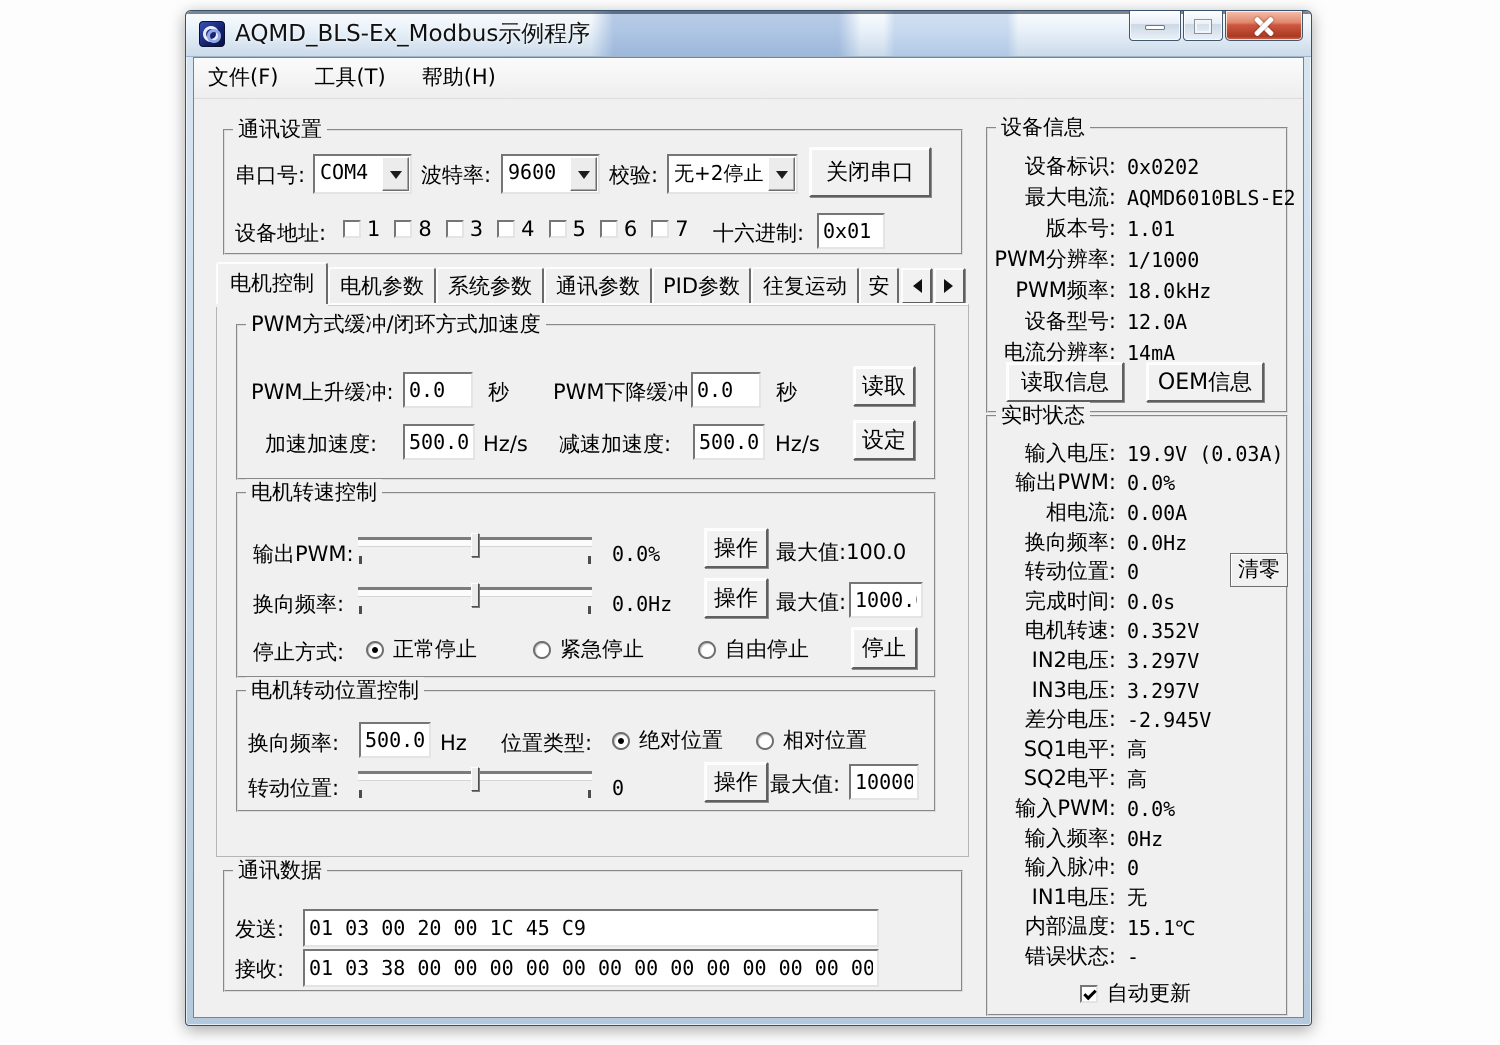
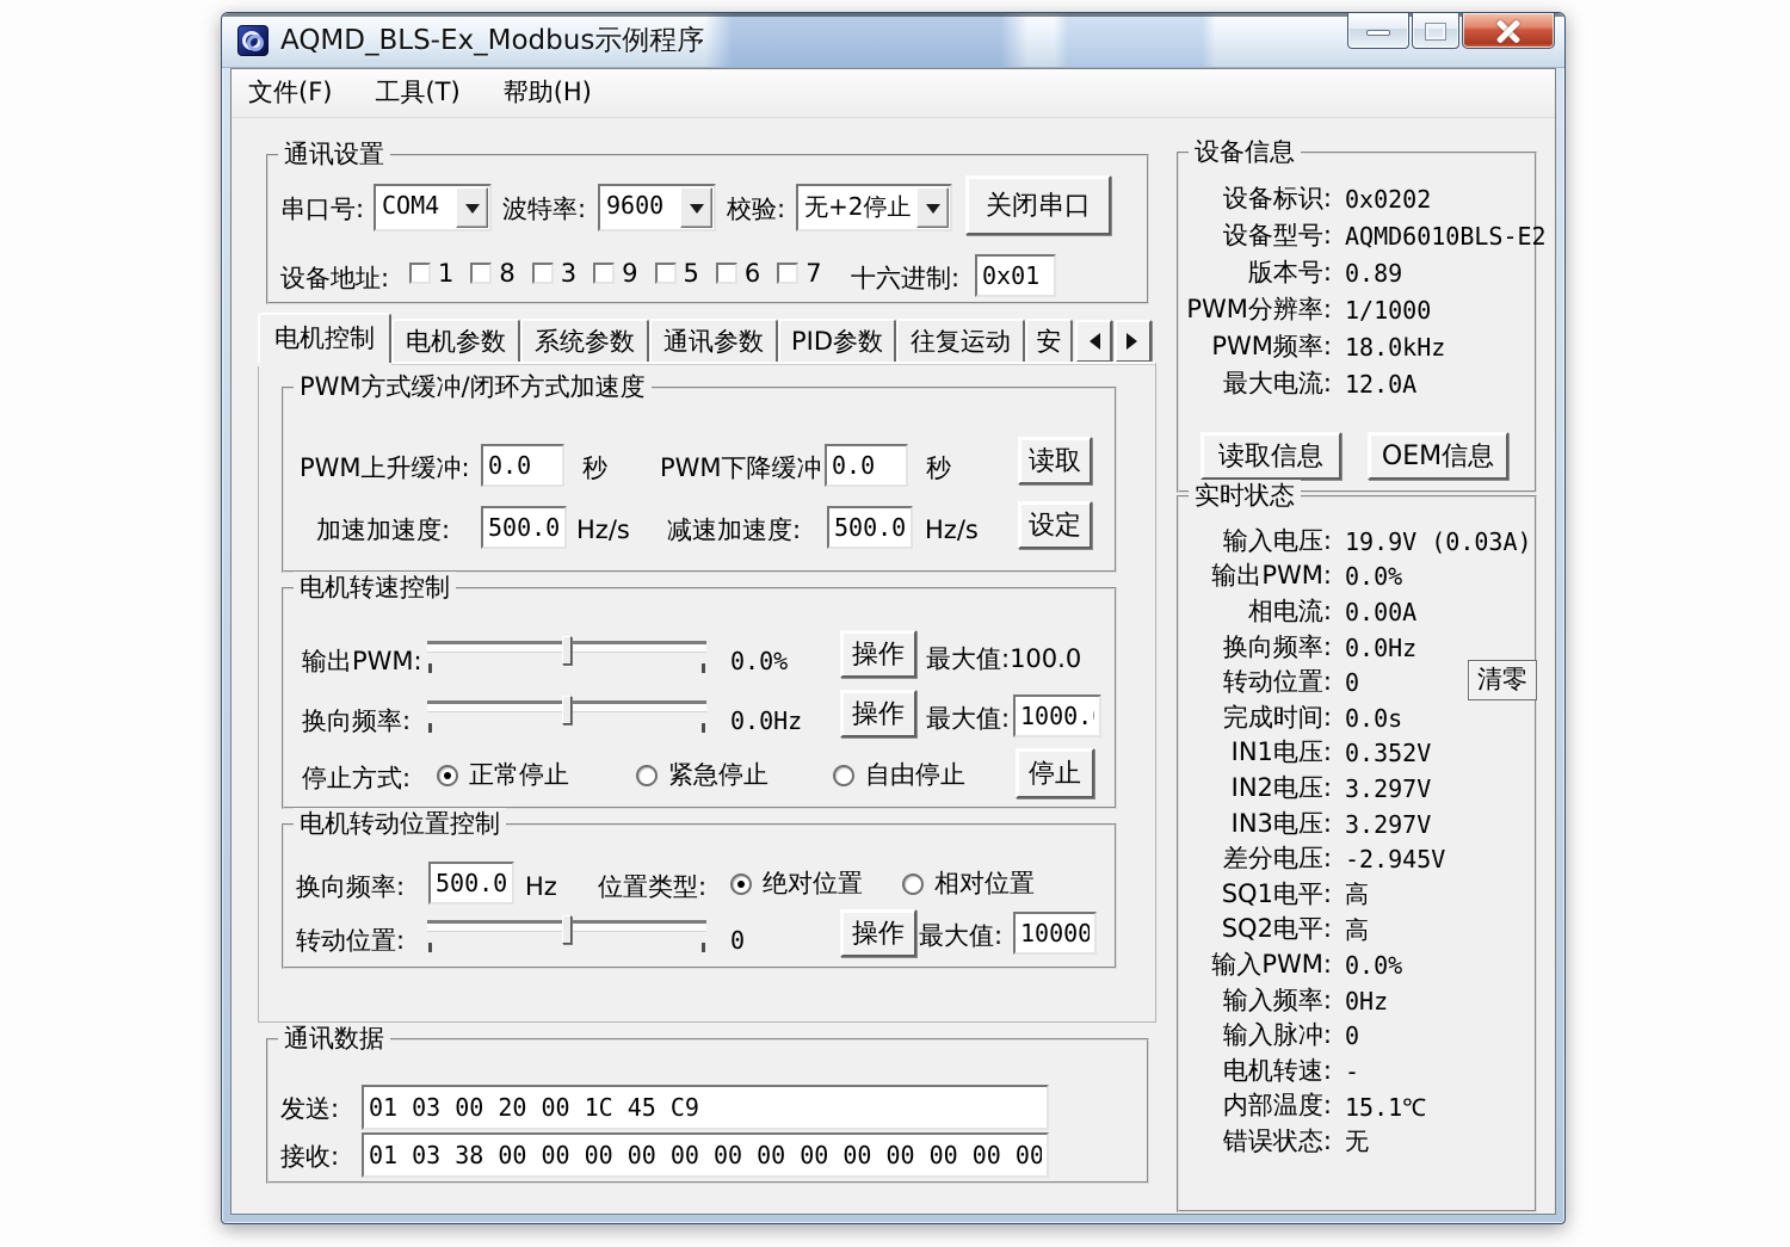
  AQMD_BLS-Ex_Modbus示例程序
  文件(F)
  工具(T)
  帮助(H)
  通讯设置
  串口号:
  COM4
  波特率:
  9600
  校验:
  无+2停止
  关闭串口
  设备地址:
  1
  8
  3
- 4
+ 9
  5
  6
  7
  十六进制:
  0x01
  电机控制
  电机参数
  系统参数
  通讯参数
  PID参数
  往复运动
  安
  PWM方式缓冲/闭环方式加速度
  PWM上升缓冲:
  0.0
  秒
  PWM下降缓冲
  0.0
  秒
  读取
  加速加速度:
  500.0
  Hz/s
  减速加速度:
  500.0
  Hz/s
  设定
  电机转速控制
  输出PWM:
  0.0%
  操作
  最大值:100.0
  换向频率:
  0.0Hz
  操作
  最大值:
  1000.
  停止方式:
  正常停止
  紧急停止
  自由停止
  停止
  电机转动位置控制
  换向频率:
  500.0
  Hz
  位置类型:
  绝对位置
  相对位置
  转动位置:
  0
  操作
  最大值:
  10000
  通讯数据
  发送:
  01 03 00 20 00 1C 45 C9
  接收:
  01 03 38 00 00 00 00 00 00 00 00 00 00 00 00 00
  设备信息
  设备标识:
  0x0202
- 最大电流:
+ 设备型号:
  AQMD6010BLS-E2
  版本号:
- 1.01
+ 0.89
  PWM分辨率:
  1/1000
  PWM频率:
  18.0kHz
- 设备型号:
+ 最大电流:
  12.0A
- 电流分辨率:
- 14mA
  读取信息
  OEM信息
  实时状态
  输入电压:
  19.9V (0.03A)
  输出PWM:
  0.0%
  相电流:
  0.00A
  换向频率:
  0.0Hz
  转动位置:
  0
  完成时间:
  0.0s
- 电机转速:
+ IN1电压:
  0.352V
  IN2电压:
  3.297V
  IN3电压:
  3.297V
  差分电压:
  -2.945V
  SQ1电平:
  高
  SQ2电平:
  高
  输入PWM:
  0.0%
  输入频率:
  0Hz
  输入脉冲:
  0
- IN1电压:
+ 电机转速:
- 无
+ -
  内部温度:
  15.1℃
  错误状态:
- -
+ 无
- 自动更新
  清零
